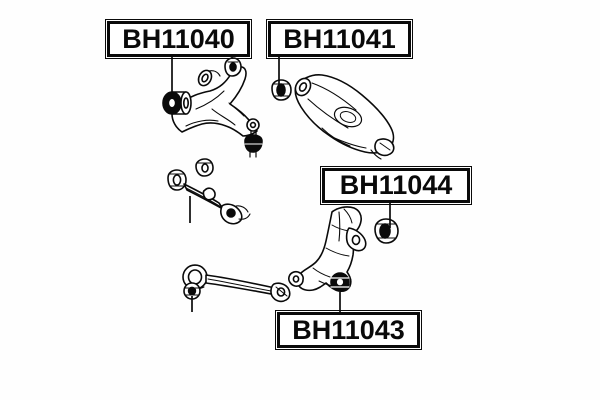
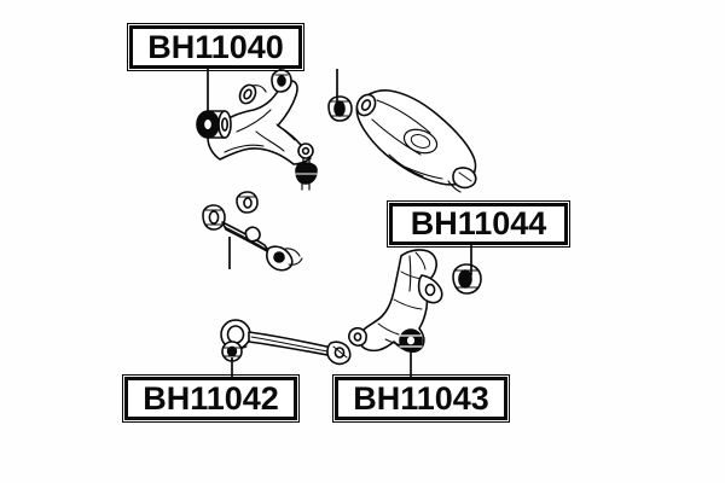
  BH11040
- BH11041
  BH11044
+ BH11042
  BH11043
